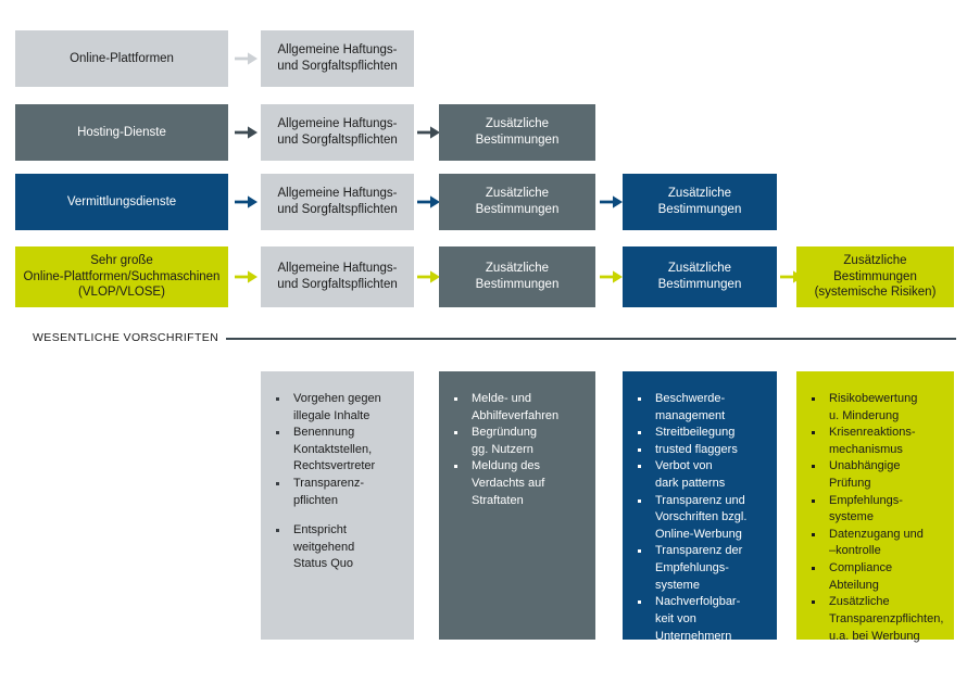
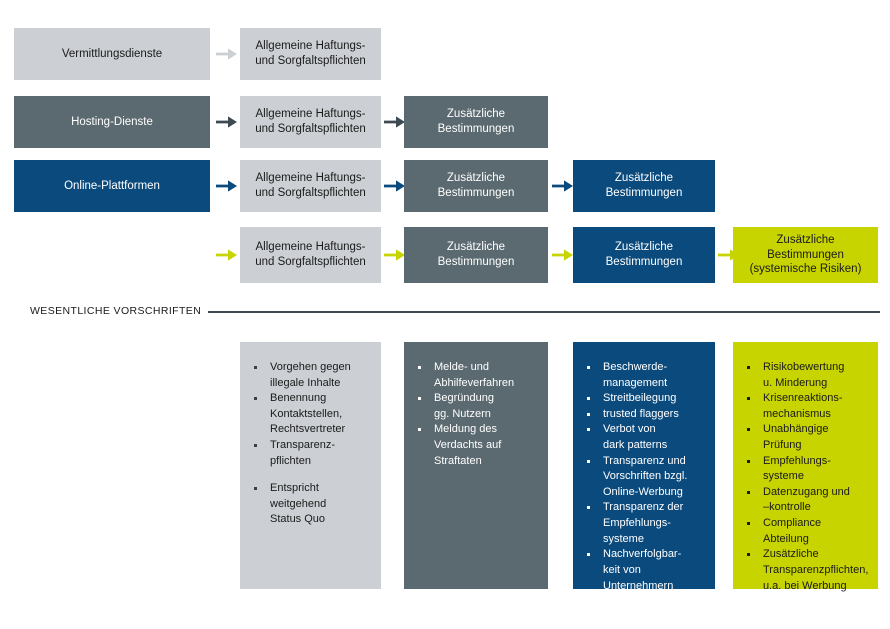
- Online-Plattformen
+ Vermittlungsdienste
  Allgemeine Haftungs-
  und Sorgfaltspflichten
  Hosting-Dienste
  Allgemeine Haftungs-
  und Sorgfaltspflichten
  Zusätzliche
  Bestimmungen
- Vermittlungsdienste
+ Online-Plattformen
  Allgemeine Haftungs-
  und Sorgfaltspflichten
  Zusätzliche
  Bestimmungen
  Zusätzliche
  Bestimmungen
- Sehr große
- Online-Plattformen/Suchmaschinen
- (VLOP/VLOSE)
  Allgemeine Haftungs-
  und Sorgfaltspflichten
  Zusätzliche
  Bestimmungen
  Zusätzliche
  Bestimmungen
  Zusätzliche
  Bestimmungen
  (systemische Risiken)
  WESENTLICHE VORSCHRIFTEN
  Vorgehen gegen
  illegale Inhalte
  Benennung
  Kontaktstellen,
  Rechtsvertreter
  Transparenz-
  pflichten
  Entspricht
  weitgehend
  Status Quo
  Melde- und
  Abhilfeverfahren
  Begründung
  gg. Nutzern
  Meldung des
  Verdachts auf
  Straftaten
  Beschwerde-
  management
  Streitbeilegung
  trusted flaggers
  Verbot von
  dark patterns
  Transparenz und
  Vorschriften bzgl.
  Online-Werbung
  Transparenz der
  Empfehlungs-
  systeme
  Nachverfolgbar-
  keit von
  Unternehmern
  Risikobewertung
  u. Minderung
  Krisenreaktions-
  mechanismus
  Unabhängige
  Prüfung
  Empfehlungs-
  systeme
  Datenzugang und
  –kontrolle
  Compliance
  Abteilung
  Zusätzliche
  Transparenzpflichten,
  u.a. bei Werbung
